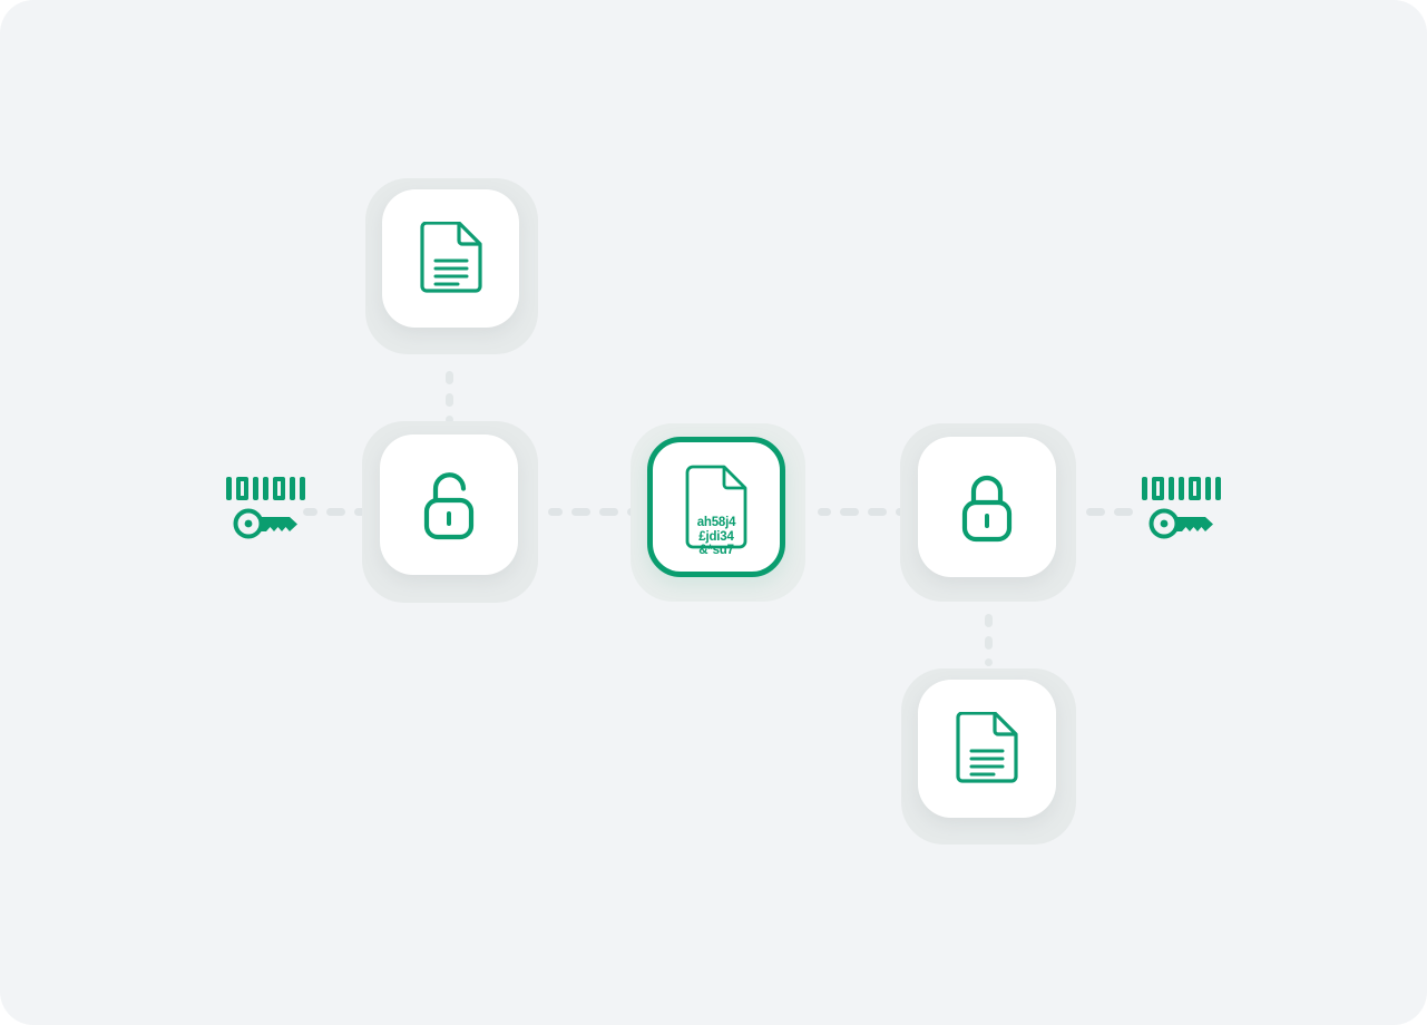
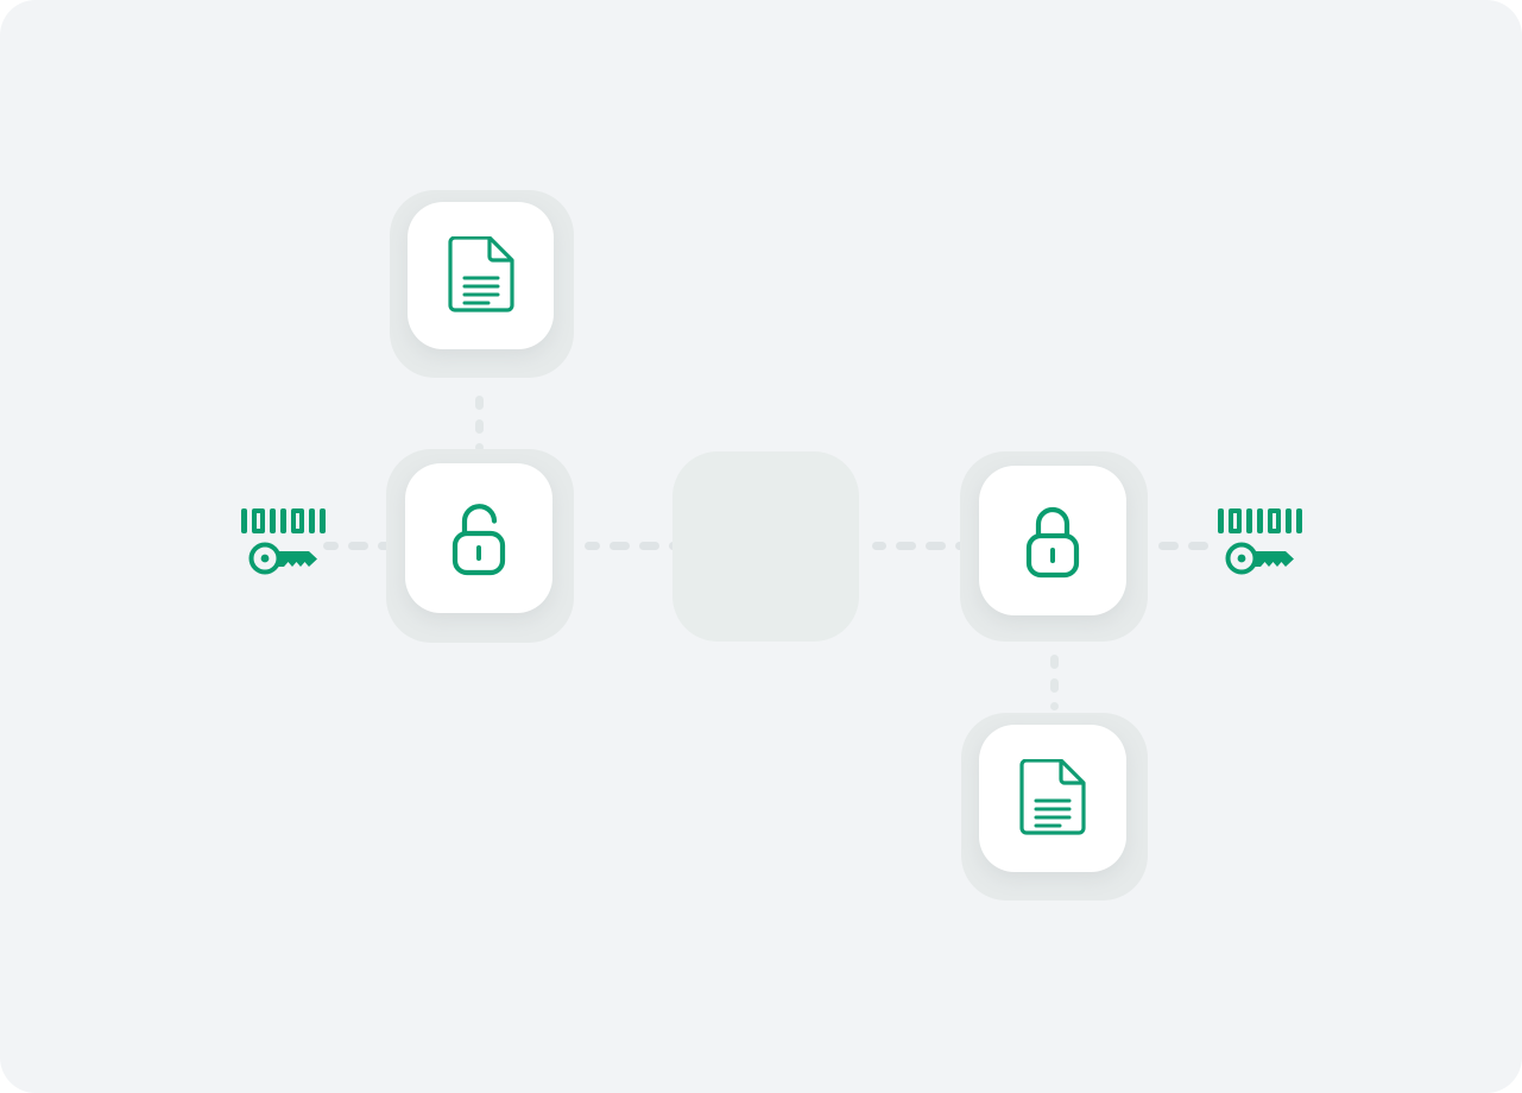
- ah58j4
- £jdi34
- &*su7
